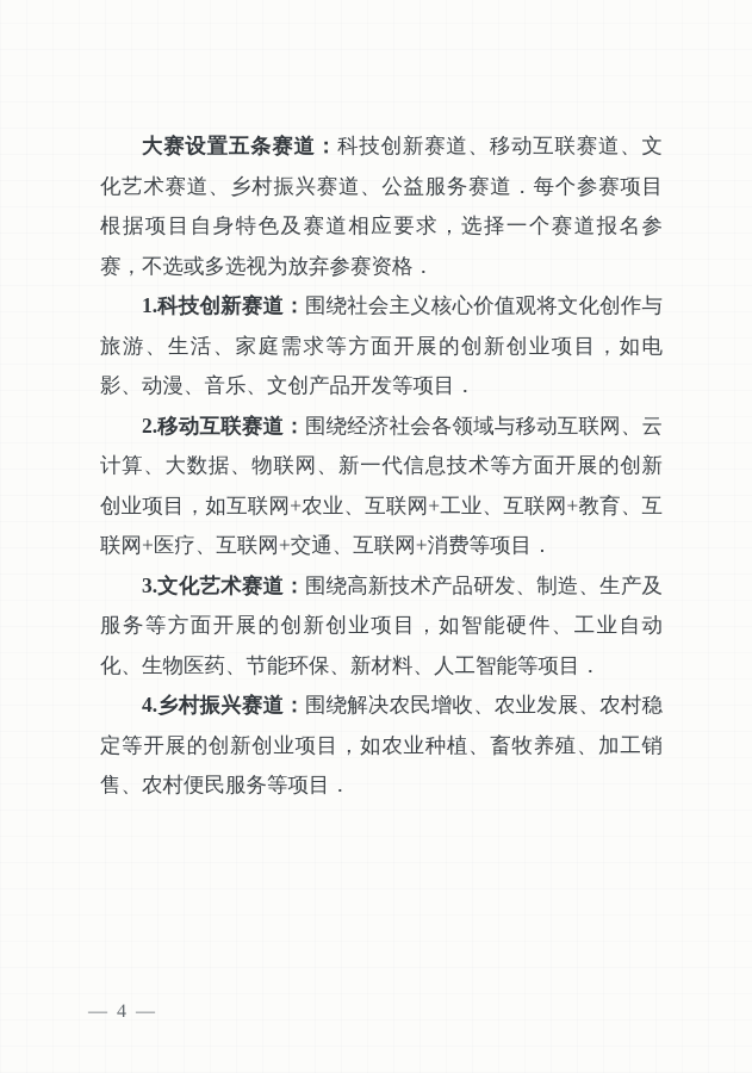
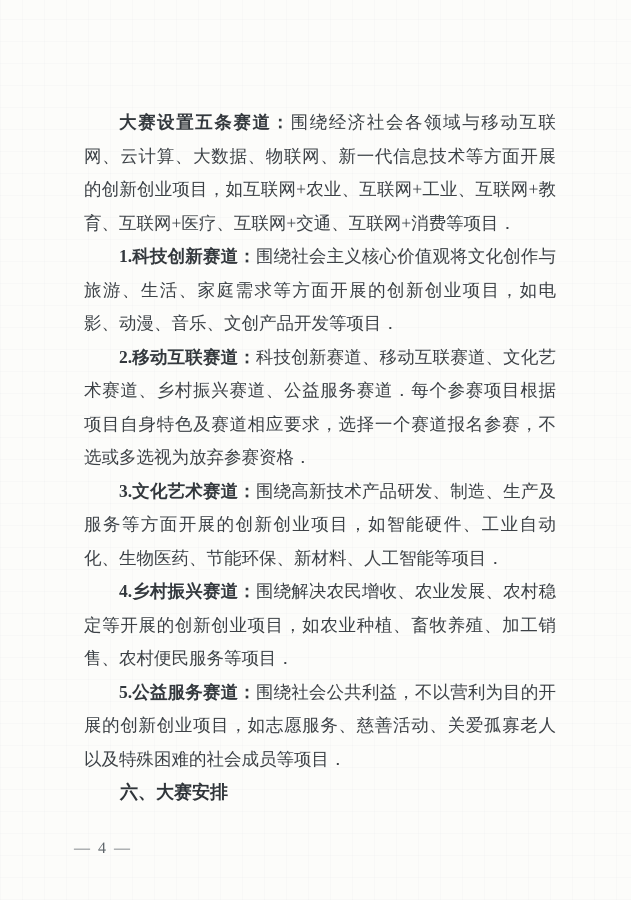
- 大赛设置五条赛道：科技创新赛道、移动互联赛道、文化艺术赛道、乡村振兴赛道、公益服务赛道．每个参赛项目根据项目自身特色及赛道相应要求，选择一个赛道报名参赛，不选或多选视为放弃参赛资格．
+ 大赛设置五条赛道：围绕经济社会各领域与移动互联网、云计算、大数据、物联网、新一代信息技术等方面开展的创新创业项目，如互联网+农业、互联网+工业、互联网+教育、互联网+医疗、互联网+交通、互联网+消费等项目．
  1.科技创新赛道：围绕社会主义核心价值观将文化创作与旅游、生活、家庭需求等方面开展的创新创业项目，如电影、动漫、音乐、文创产品开发等项目．
- 2.移动互联赛道：围绕经济社会各领域与移动互联网、云计算、大数据、物联网、新一代信息技术等方面开展的创新创业项目，如互联网+农业、互联网+工业、互联网+教育、互联网+医疗、互联网+交通、互联网+消费等项目．
+ 2.移动互联赛道：科技创新赛道、移动互联赛道、文化艺术赛道、乡村振兴赛道、公益服务赛道．每个参赛项目根据项目自身特色及赛道相应要求，选择一个赛道报名参赛，不选或多选视为放弃参赛资格．
  3.文化艺术赛道：围绕高新技术产品研发、制造、生产及服务等方面开展的创新创业项目，如智能硬件、工业自动化、生物医药、节能环保、新材料、人工智能等项目．
  4.乡村振兴赛道：围绕解决农民增收、农业发展、农村稳定等开展的创新创业项目，如农业种植、畜牧养殖、加工销售、农村便民服务等项目．
+ 5.公益服务赛道：围绕社会公共利益，不以营利为目的开展的创新创业项目，如志愿服务、慈善活动、关爱孤寡老人以及特殊困难的社会成员等项目．
+ 六、大赛安排
  — 4 —
